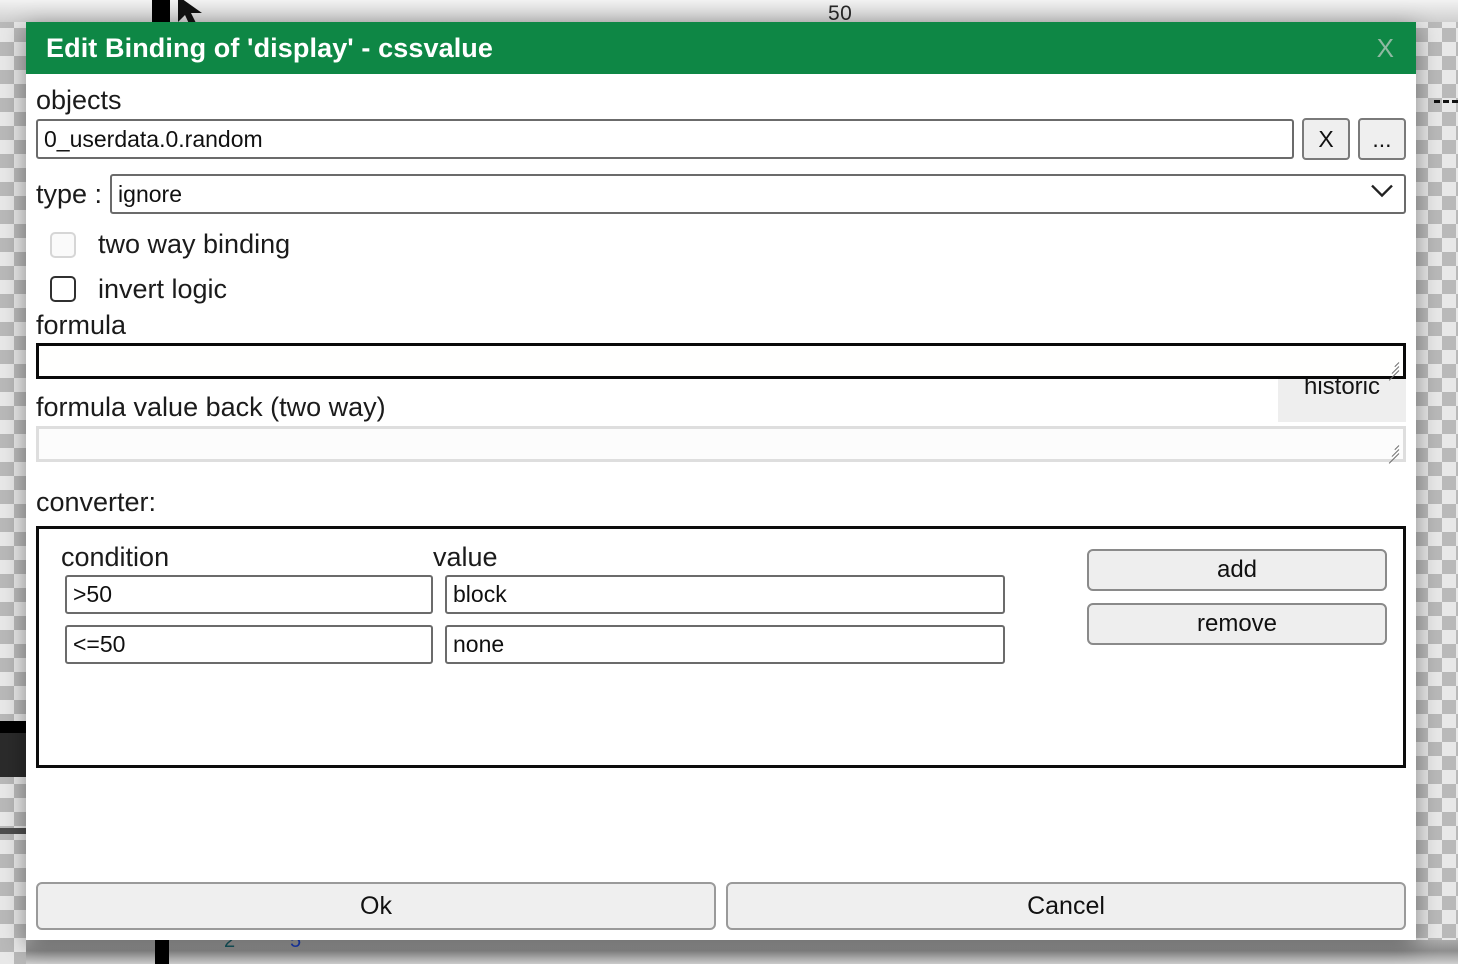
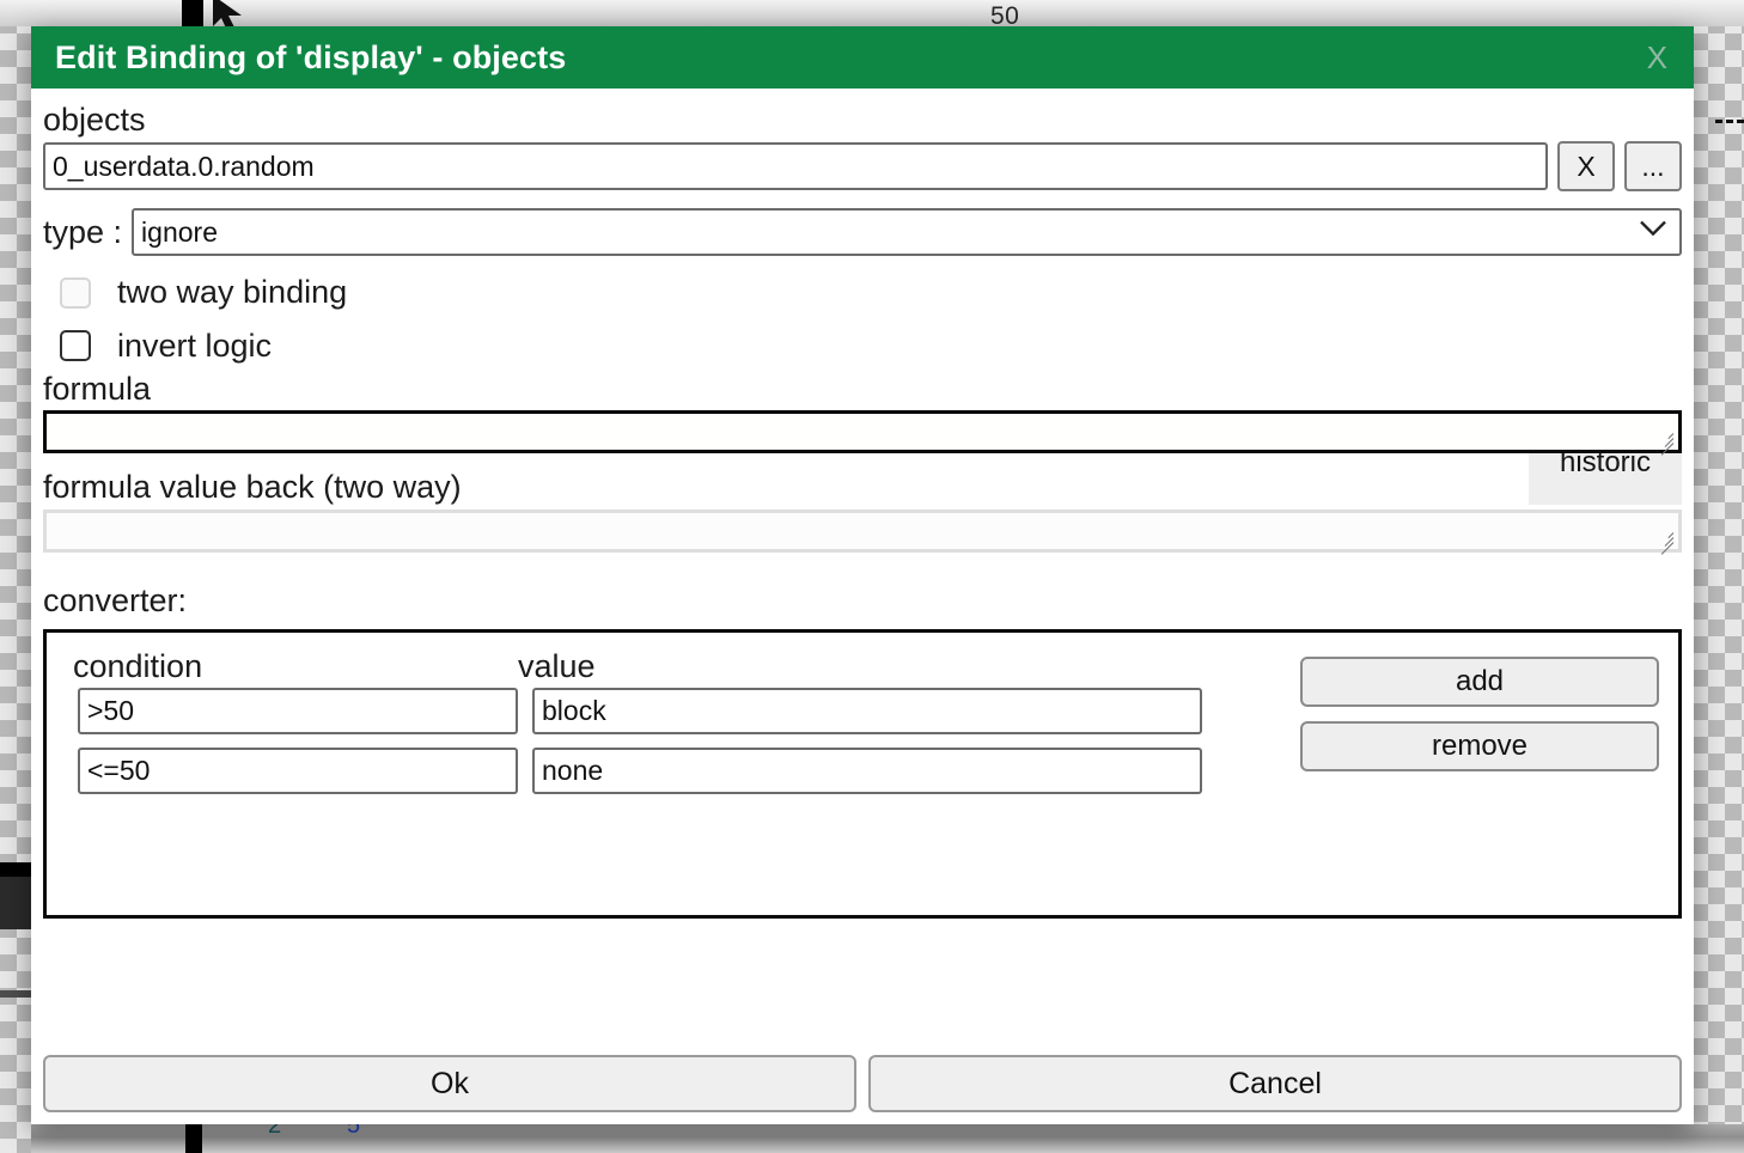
  50
  2
  5
- Edit Binding of 'display' - cssvalue
+ Edit Binding of 'display' - objects
  X
  objects
  0_userdata.0.random
  X
  ...
  type :
  ignore
  two way binding
  invert logic
  historic
  formula
  formula value back (two way)
  converter:
  condition
  value
  >50
  block
  <=50
  none
  add
  remove
  Ok
  Cancel
